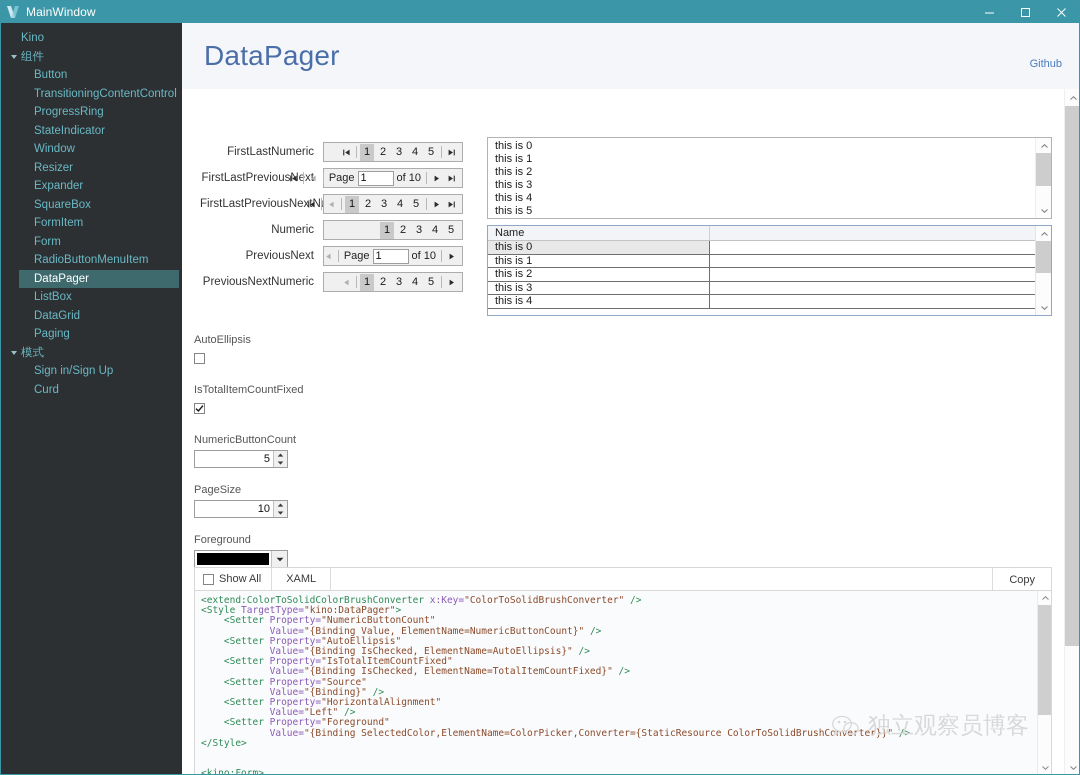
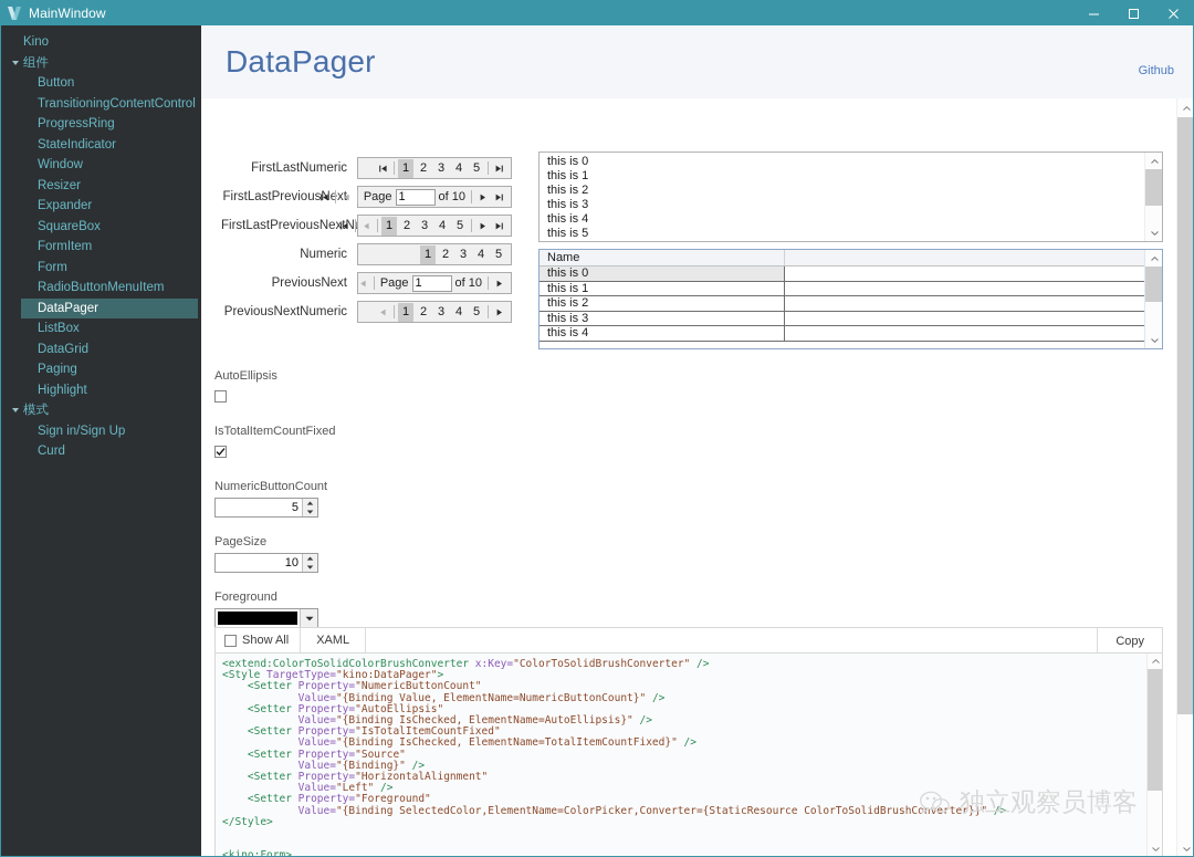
  MainWindow
  Kino
  组件
  Button
  TransitioningContentControl
  ProgressRing
  StateIndicator
  Window
  Resizer
  Expander
  SquareBox
  FormItem
  Form
  RadioButtonMenuItem
  DataPager
  ListBox
  DataGrid
  Paging
+ Highlight
  模式
  Sign in/Sign Up
  Curd
  DataPager
  Github
  FirstLastNumeric
  1
  2
  3
  4
  5
  FirstLastPreviousx
  Page
  1
  of 10
  FirstLastPreviousNexN
  1
  2
  3
  4
  5
  Numeric
  1
  2
  3
  4
  5
  PreviousNext
  Page
  1
  of 10
  PreviousNextNumeric
  1
  2
  3
  4
  5
  this is 0
  this is 1
  this is 2
  this is 3
  this is 4
  this is 5
  Name
  this is 0
  this is 1
  this is 2
  this is 3
  this is 4
  AutoEllipsis
  IsTotalItemCountFixed
  NumericButtonCount
  5
  PageSize
  10
  Foreground
  Show All
  XAML
  Copy
  <extend:ColorToSolidColorBrushConverter x:Key="ColorToSolidBrushConverter" />
  <Style TargetType="kino:DataPager">
  <Setter Property="NumericButtonCount"
  Value="{Binding Value, ElementName=NumericButtonCount}" />
  <Setter Property="AutoEllipsis"
  Value="{Binding IsChecked, ElementName=AutoEllipsis}" />
  <Setter Property="IsTotalItemCountFixed"
  Value="{Binding IsChecked, ElementName=TotalItemCountFixed}" />
  <Setter Property="Source"
  Value="{Binding}" />
  <Setter Property="HorizontalAlignment"
  Value="Left" />
  <Setter Property="Foreground"
  Value="{Binding SelectedColor,ElementName=ColorPicker,Converter={StaticResource ColorToSolidBrushConverter}}" />
  </Style>
  <kino:Form>
  独立观察员博客
